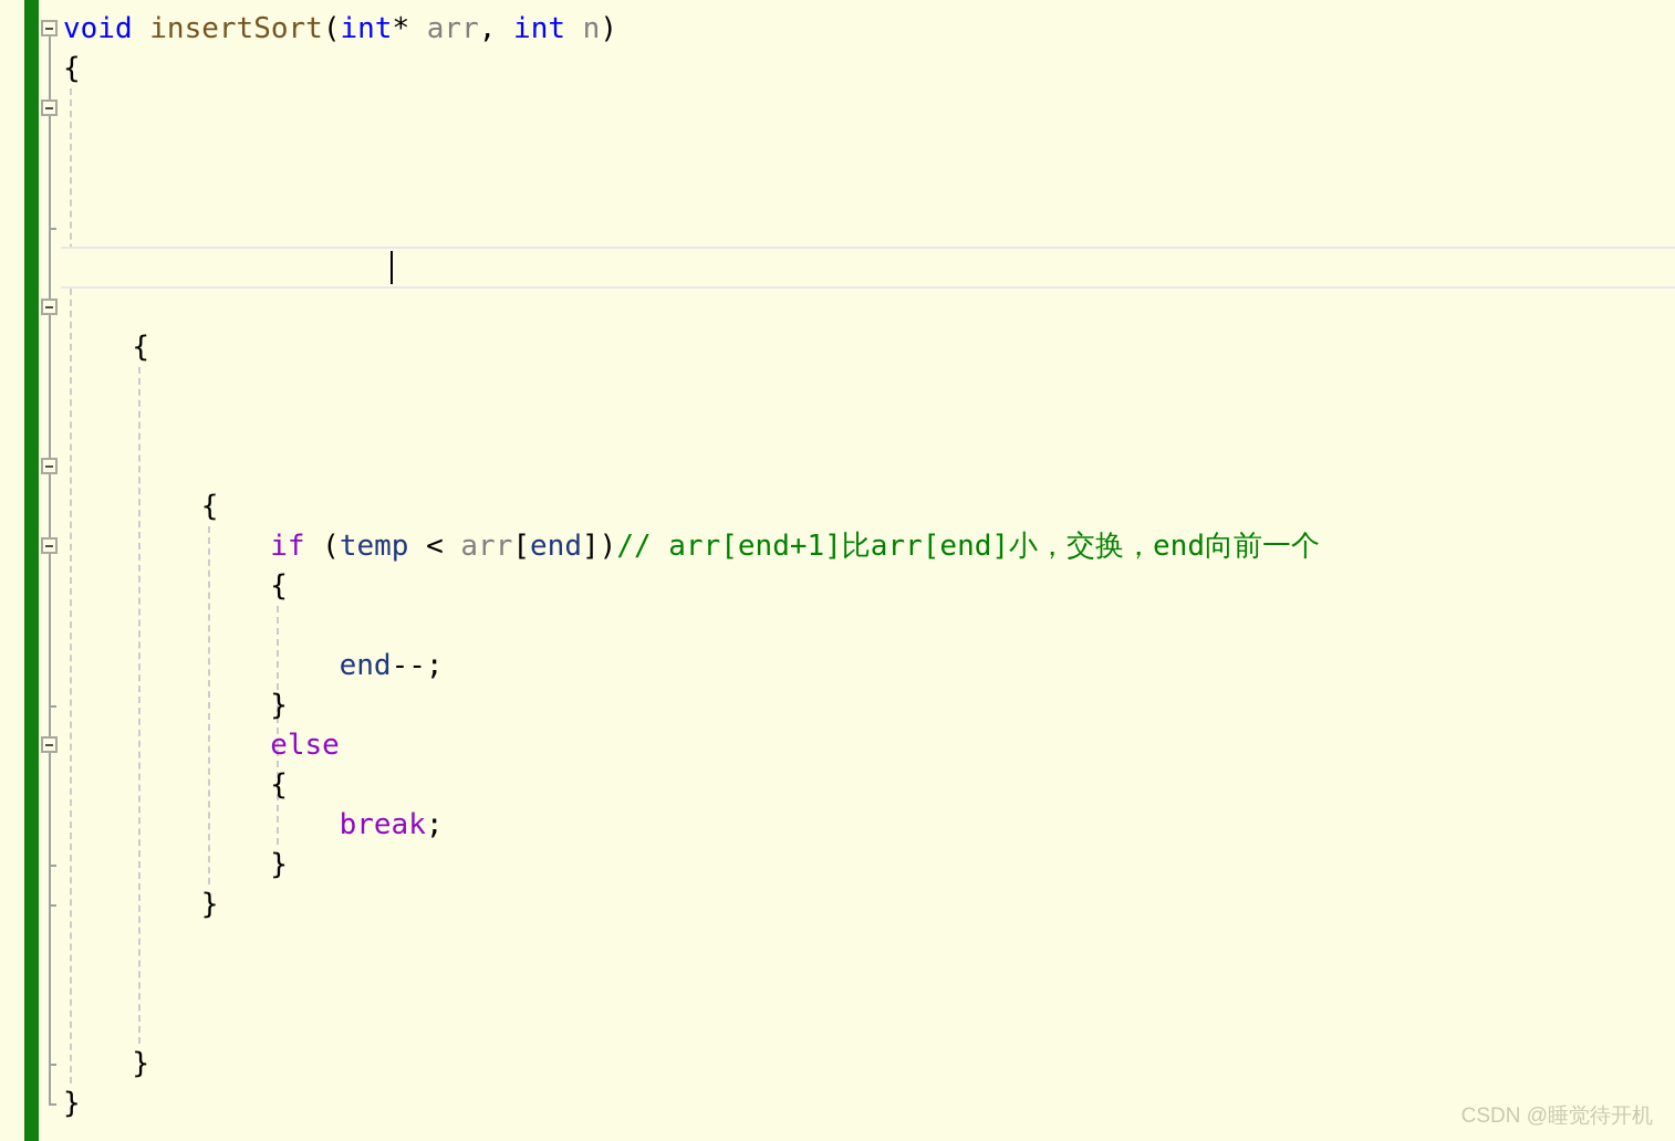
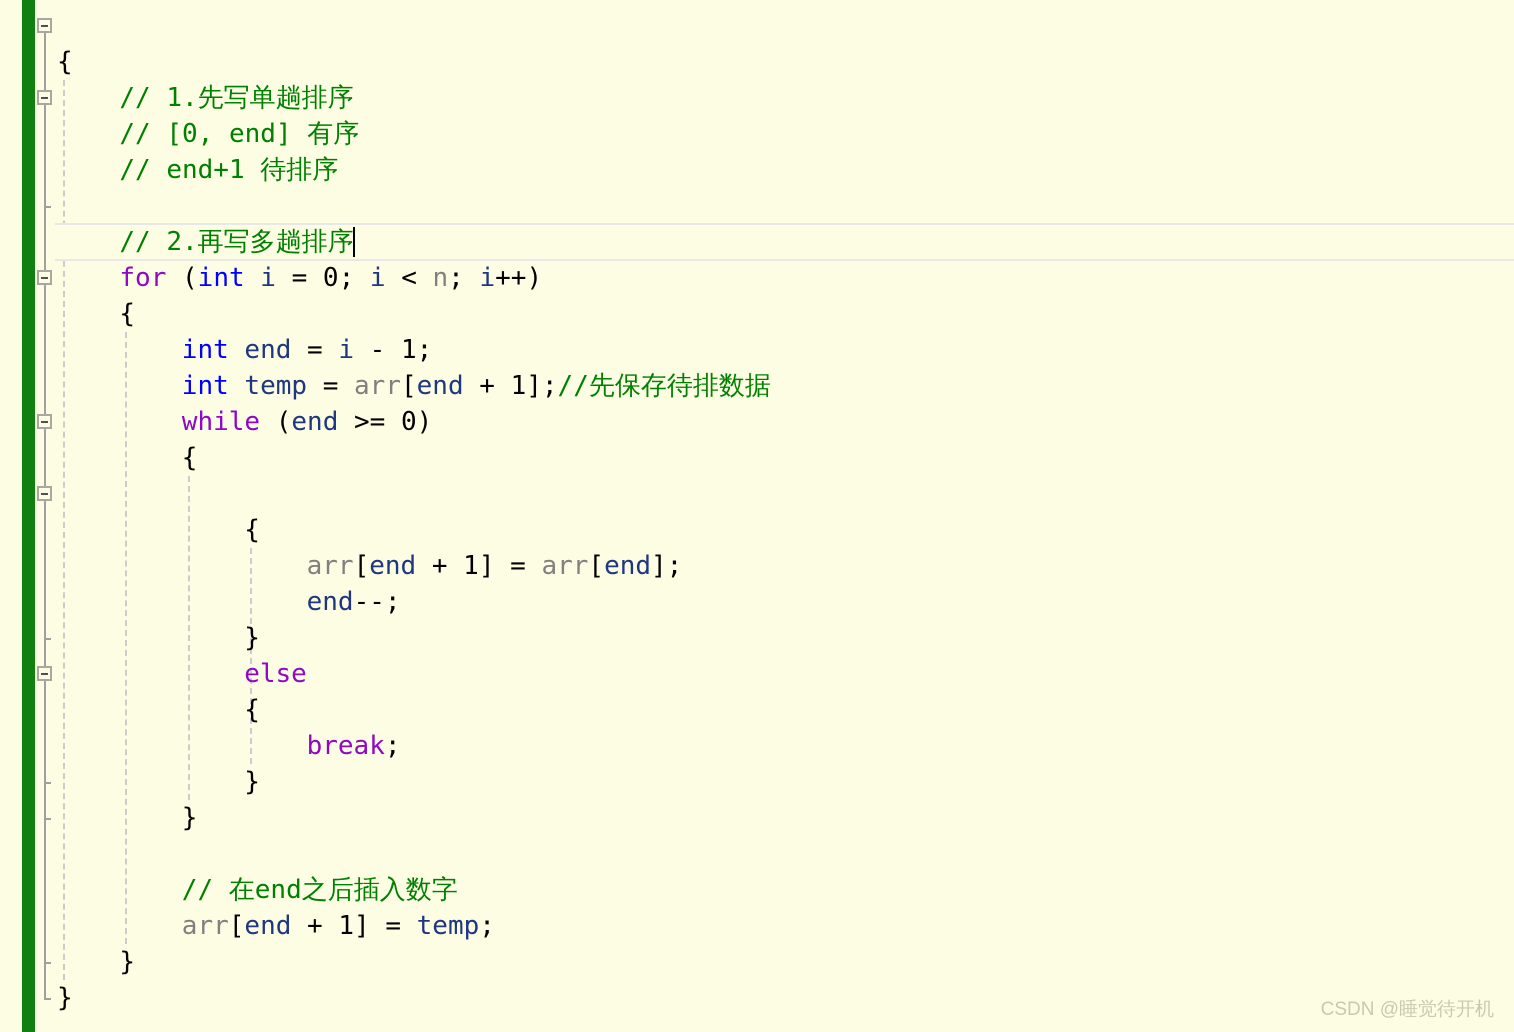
- void insertSort(int* arr, int n)
  {
+ // 1.先写单趟排序
+ // [0, end] 有序
+ // end+1 待排序
+ // 2.再写多趟排序
+ for (int i = 0; i < n; i++)
  {
+ int end = i - 1;
+ int temp = arr[end + 1];//先保存待排数据
+ while (end >= 0)
  {
- if (temp < arr[end])// arr[end+1]比arr[end]小，交换，end向前一个
  {
+ arr[end + 1] = arr[end];
  end--;
  }
  else
  {
  break;
  }
  }
+ // 在end之后插入数字
+ arr[end + 1] = temp;
  }
  }
  CSDN @睡觉待开机
